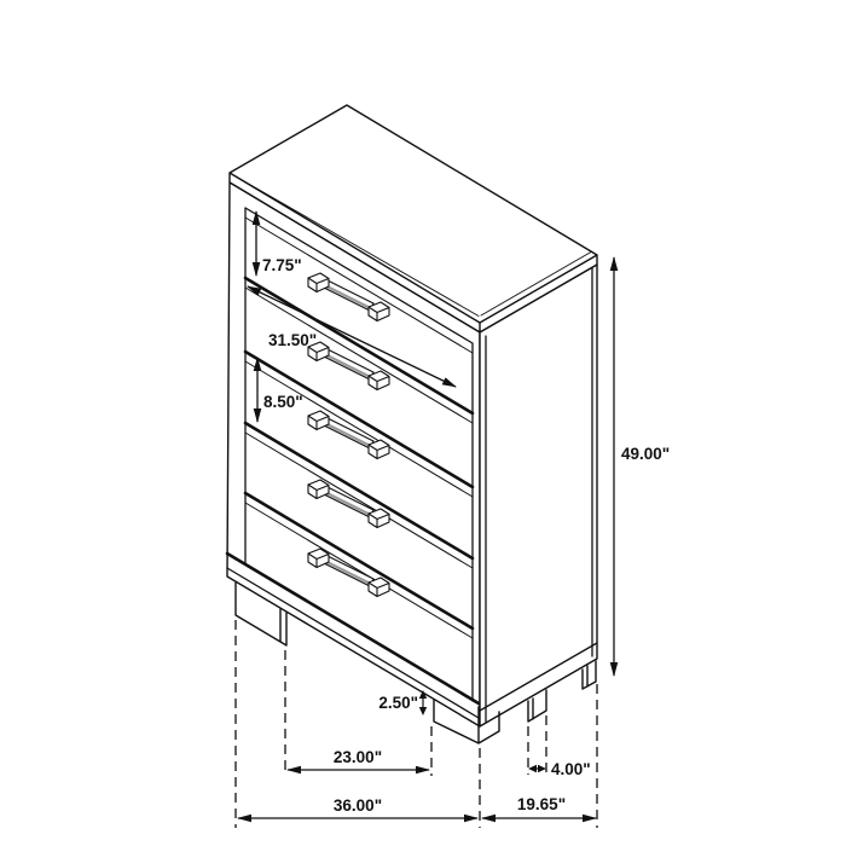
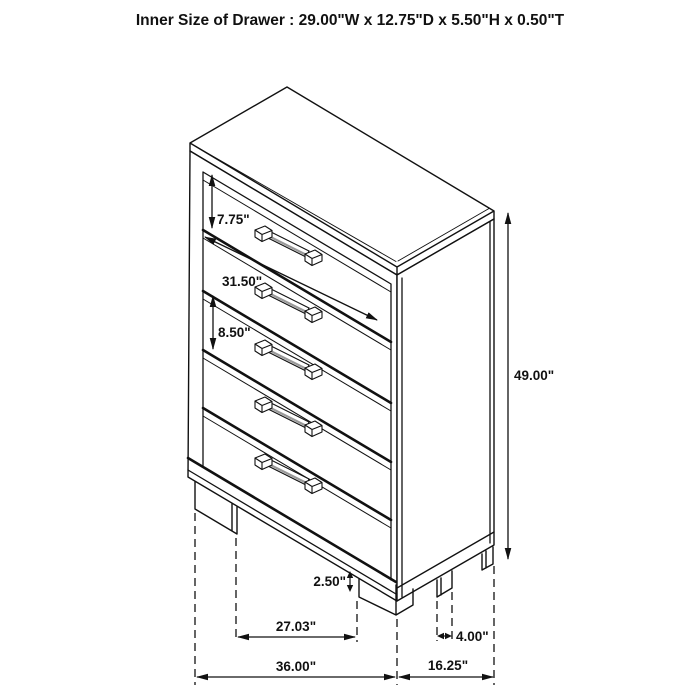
+ Inner Size of Drawer : 29.00"W x 12.75"D x 5.50"H x 0.50"T
  7.75"
  31.50"
  8.50"
  49.00"
  2.50"
- 23.00"
+ 27.03"
  4.00"
  36.00"
- 19.65"
+ 16.25"
